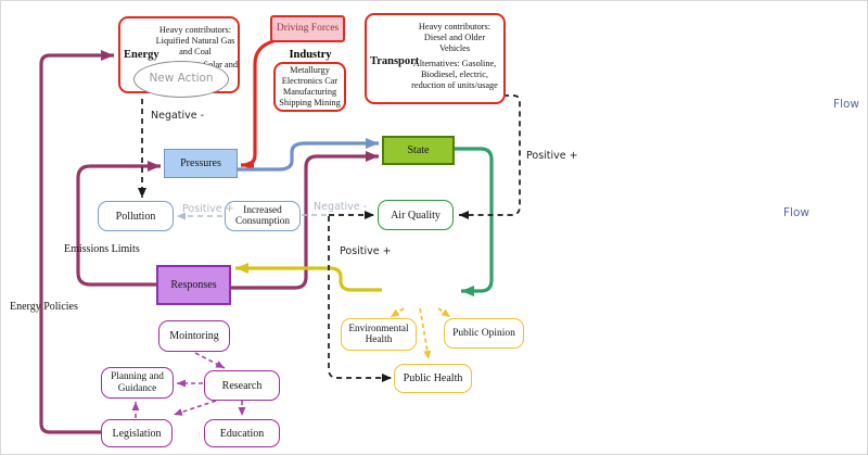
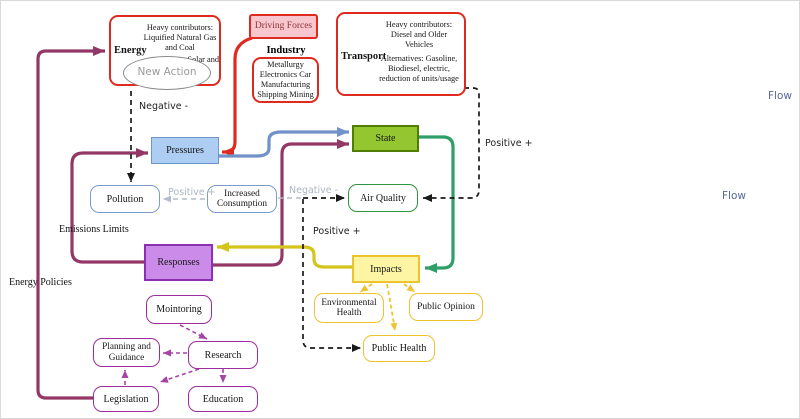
  Energy
  Heavy contributors:
  Liquified Natural Gas
  and Coal
  lar and
  New Action
  Driving Forces
  Industry
  Metallurgy
  Electronics Car
  Manufacturing
  Shipping Mining
  Transport
  Heavy contributors:
  Diesel and Older
  Vehicles
  Alternatives: Gasoline,
  Biodiesel, electric,
  reduction of units/usage
  Pressures
  State
  Pollution
  Increased
  Consumption
  Air Quality
  Responses
+ Impacts
  Environmental
  Health
  Public Opinion
  Public Health
  Mointoring
  Research
  Planning and
  Guidance
  Legislation
  Education
  Negative -
  Positive +
  Negative -
  Positive +
  Positive +
  Emissions Limits
  Energy Policies
  Flow
  Flow
